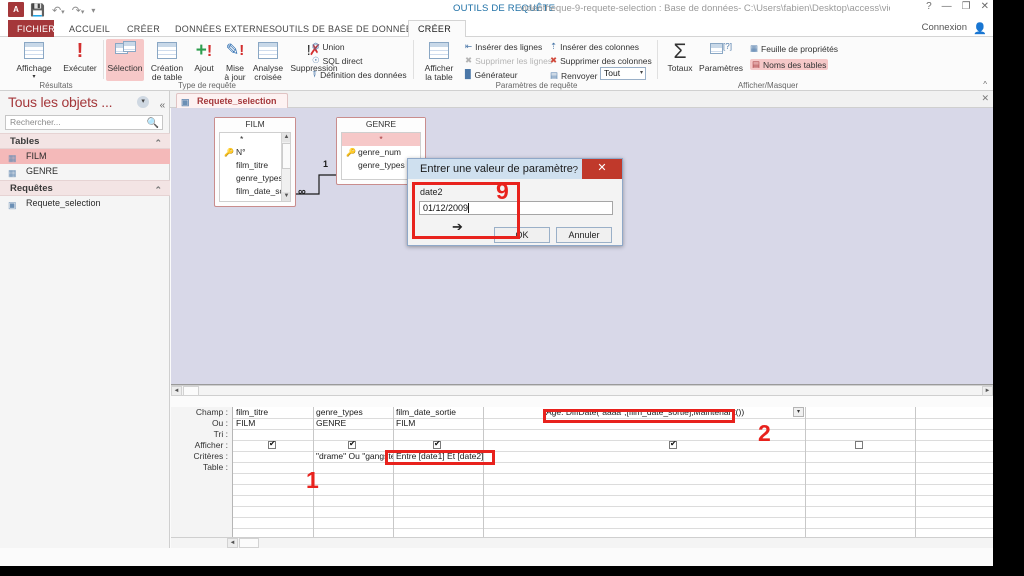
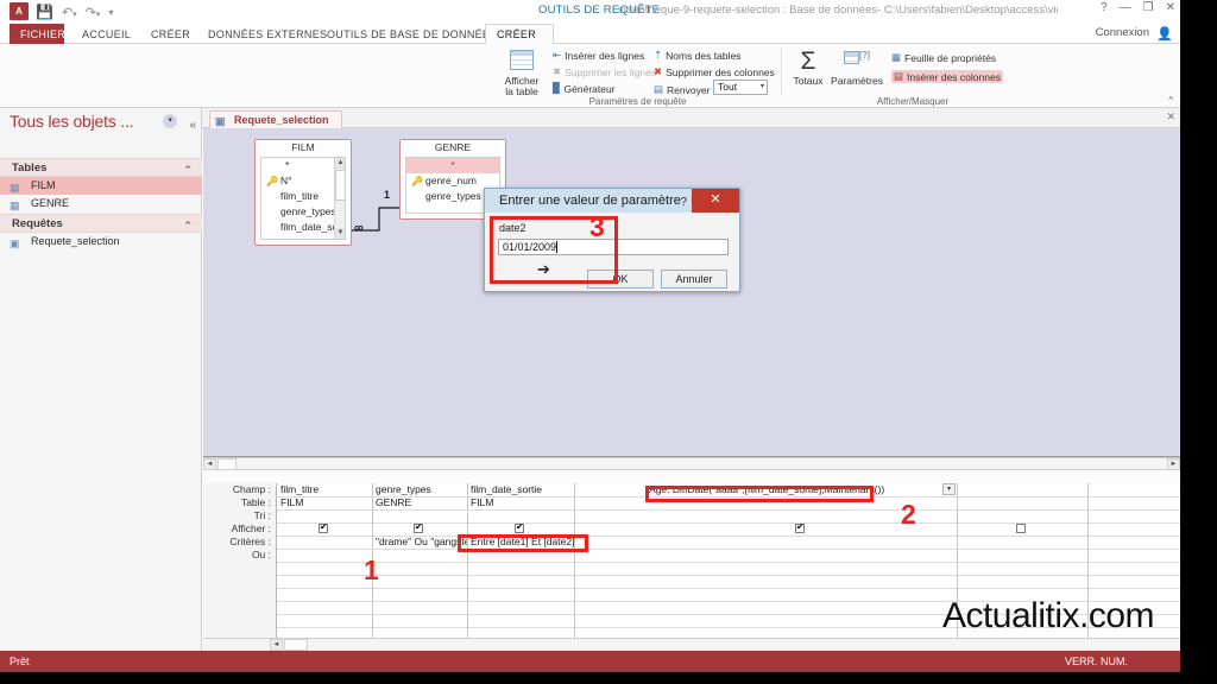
  A
  💾
  ▾
  OUTILS DE REQUÊTE
  ?
  —
  ❐
  ✕
  Connexion
  👤
  FICHIER
  ACCUEIL
  CRÉER
  DONNÉES EXTERNES
  OUTILS DE BASE DE DONNÉ
  CRÉER
- Affichage
- !
- Exécuter
- Résultats
- Sélection
- Création
- de table
- +!
- Ajout
- ✎!
- Mise
- à jour
- Analyse
- croisée
- !✗
- Suppression
- ⏣
- Union
- ☉
- SQL direct
- ⍒
- Définition des données
- Type de requête
  Afficher
  la table
  ⇤
  Insérer des lignes
  ✖
  Supprimer les lignes
  ▉
  Générateur
  ⇡
- Insérer des colonnes
+ Noms des tables
  ✖
  Supprimer des colonnes
  ▤
  Renvoyer
  Tout
  Paramètres de requête
  Σ
  Totaux
  [?]
  Paramètres
  ▦
  Feuille de propriétés
  ▤
- Noms des tables
+ Insérer des colonnes
  Afficher/Masquer
  ^
  Tous les objets ...
  «
- Rechercher...
- 🔍
  Tables
  ⌃
  ▦
  FILM
  ▦
  GENRE
  Requêtes
  ⌃
  ▣
  Requete_selection
  ▣
  Requete_selection
  ✕
  ∞
  1
  FILM
  *
  🔑
  N°
  film_titre
  genre_type
  GENRE
  *
  🔑
  genre_num
  genre_types
  Entrer une valeur de paramètre
  ?
  ✕
  date2
- 01/12/2009
+ 01/01/2009
  OK
  Annuler
  ➔
  Champ :
- Ou :
+ Table :
  Tri :
  Afficher :
  Critères :
- Table :
+ Ou :
  film_titre
  FILM
  genre_types
  GENRE
  "drame" Ou "gangst
  film_date_sortie
  FILM
  Entre [date1] Et [date2]
  Age: DiffDate("aaaa";[film_date_sortie];Maintenant())
  1
  2
- 9
+ 3
+ Actualitix.com
+ Prêt
+ VERR. NUM.
